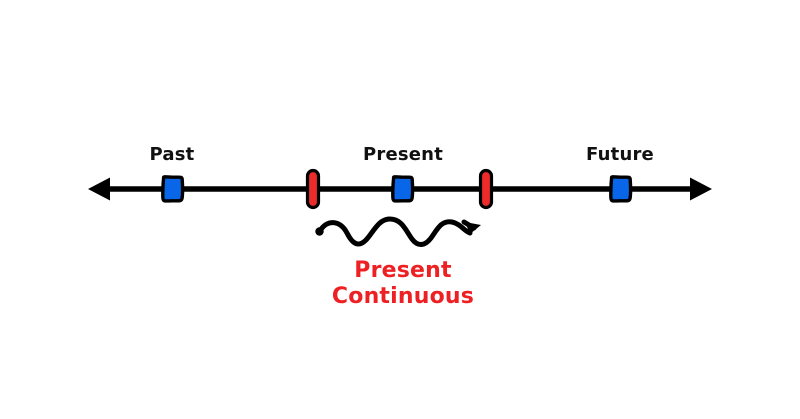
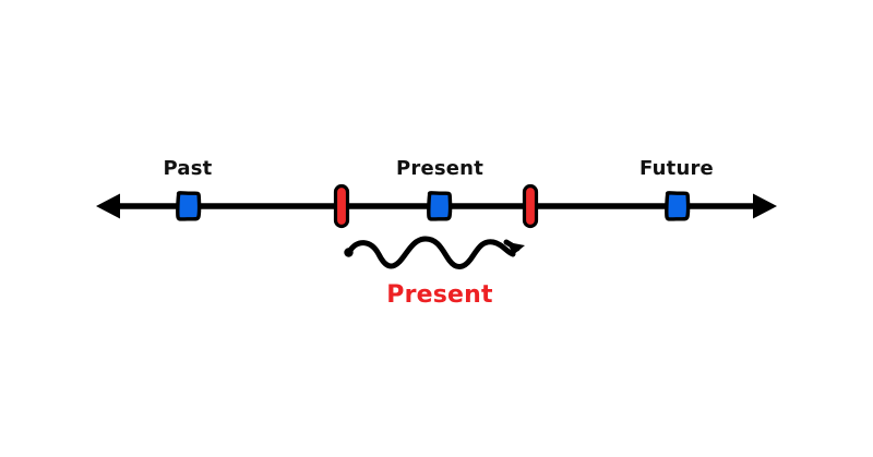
  Past
  Present
  Future
  Present
- Continuous
